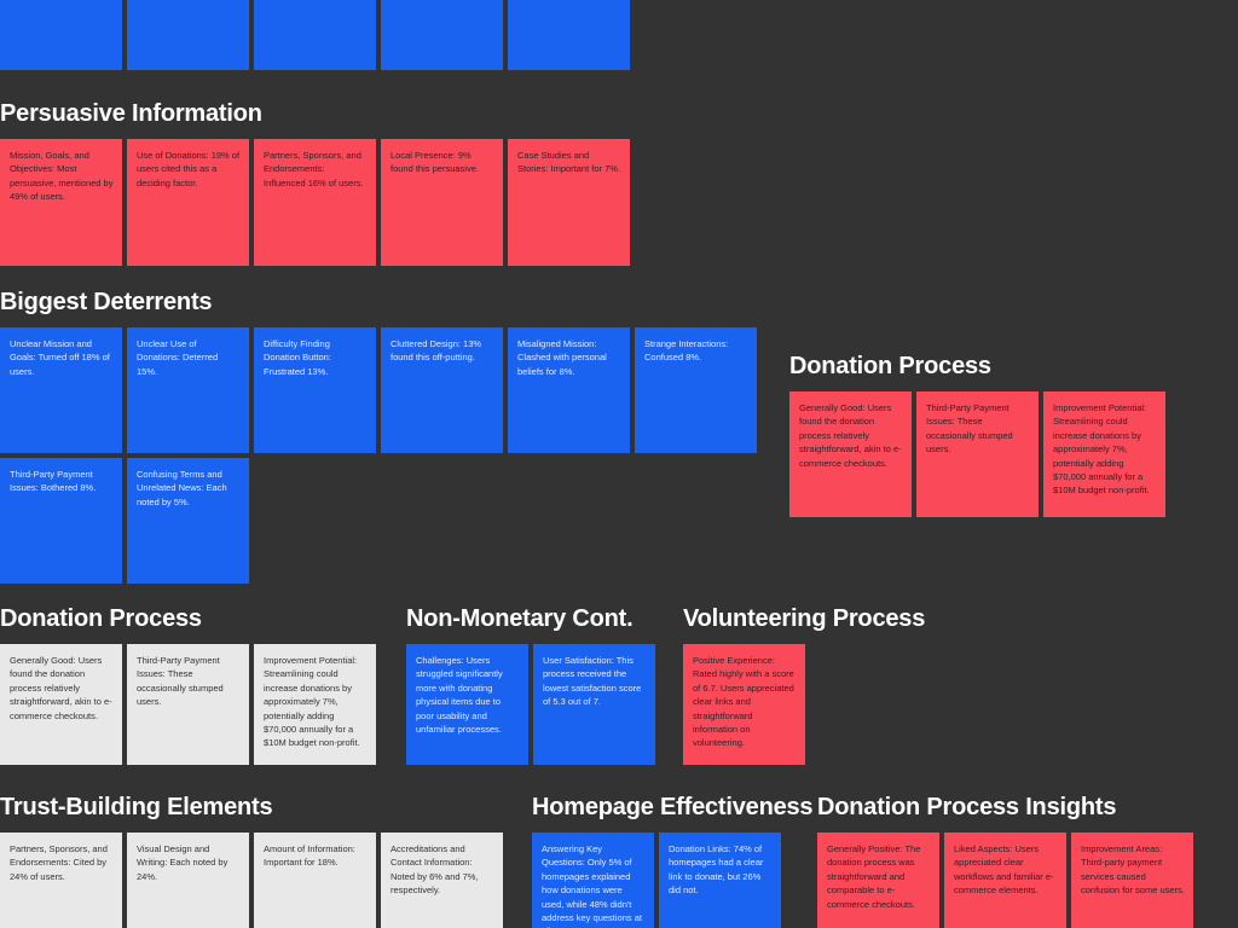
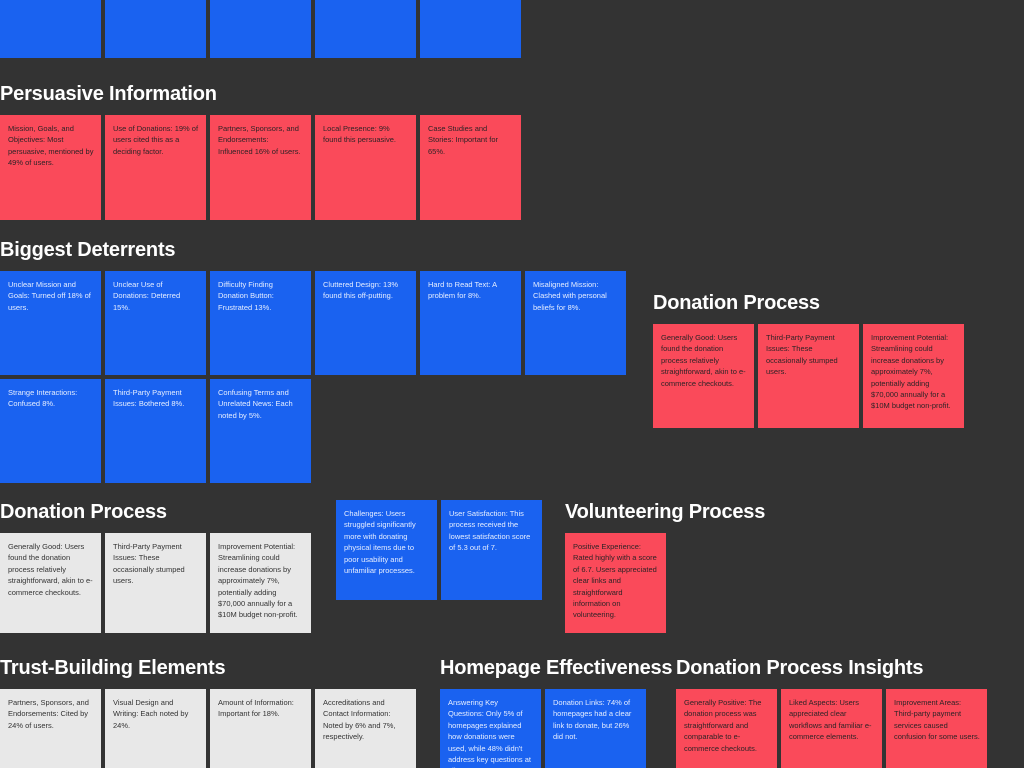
  Persuasive Information
  Mission, Goals, and Objectives: Most persuasive, mentioned by 49% of users.
  Use of Donations: 19% of users cited this as a deciding factor.
  Partners, Sponsors, and Endorsements: Influenced 16% of users.
  Local Presence: 9% found this persuasive.
- Case Studies and Stories: Important for 7%.
+ Case Studies and Stories: Important for 65%.
  Biggest Deterrents
  Unclear Mission and Goals: Turned off 18% of users.
  Unclear Use of Donations: Deterred 15%.
  Difficulty Finding Donation Button: Frustrated 13%.
  Cluttered Design: 13% found this off-putting.
+ Hard to Read Text: A problem for 8%.
  Misaligned Mission: Clashed with personal beliefs for 8%.
  Strange Interactions: Confused 8%.
  Third-Party Payment Issues: Bothered 8%.
  Confusing Terms and Unrelated News: Each noted by 5%.
  Donation Process
  Generally Good: Users found the donation process relatively straightforward, akin to e-commerce checkouts.
  Third-Party Payment Issues: These occasionally stumped users.
  Improvement Potential: Streamlining could increase donations by approximately 7%, potentially adding $70,000 annually for a $10M budget non-profit.
  Donation Process
  Generally Good: Users found the donation process relatively straightforward, akin to e-commerce checkouts.
  Third-Party Payment Issues: These occasionally stumped users.
  Improvement Potential: Streamlining could increase donations by approximately 7%, potentially adding $70,000 annually for a $10M budget non-profit.
- Non-Monetary Cont.
  Challenges: Users struggled significantly more with donating physical items due to poor usability and unfamiliar processes.
  User Satisfaction: This process received the lowest satisfaction score of 5.3 out of 7.
  Volunteering Process
  Positive Experience: Rated highly with a score of 6.7. Users appreciated clear links and straightforward information on volunteering.
  Trust-Building Elements
  Partners, Sponsors, and Endorsements: Cited by 24% of users.
  Visual Design and Writing: Each noted by 24%.
  Amount of Information: Important for 18%.
  Accreditations and Contact Information: Noted by 6% and 7%, respectively.
  Homepage Effectiveness
  Answering Key Questions: Only 5% of homepages explained how donations were used, while 48% didn't address key questions at
  Donation Links: 74% of homepages had a clear link to donate, but 26% did not.
  Donation Process Insights
  Generally Positive: The donation process was straightforward and comparable to e-commerce checkouts.
  Liked Aspects: Users appreciated clear workflows and familiar e-commerce elements.
  Improvement Areas: Third-party payment services caused confusion for some users.
